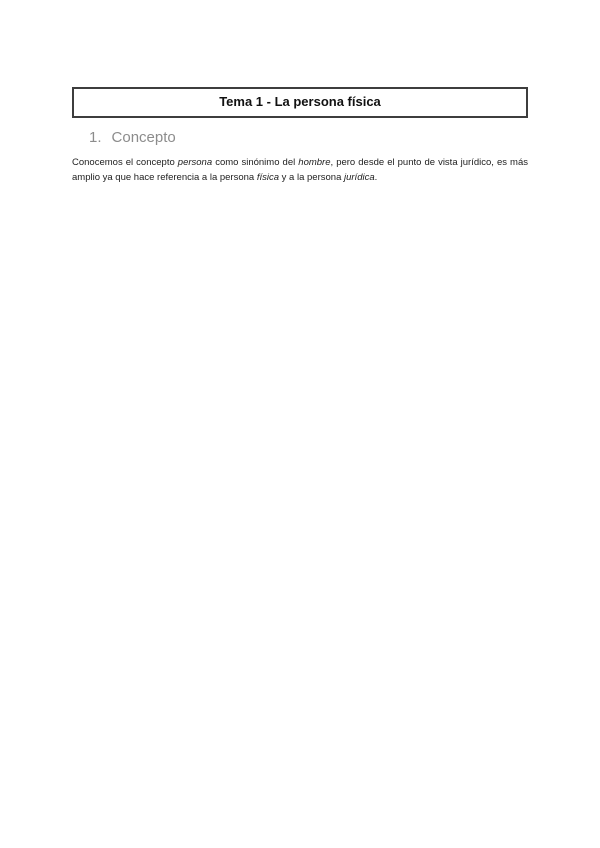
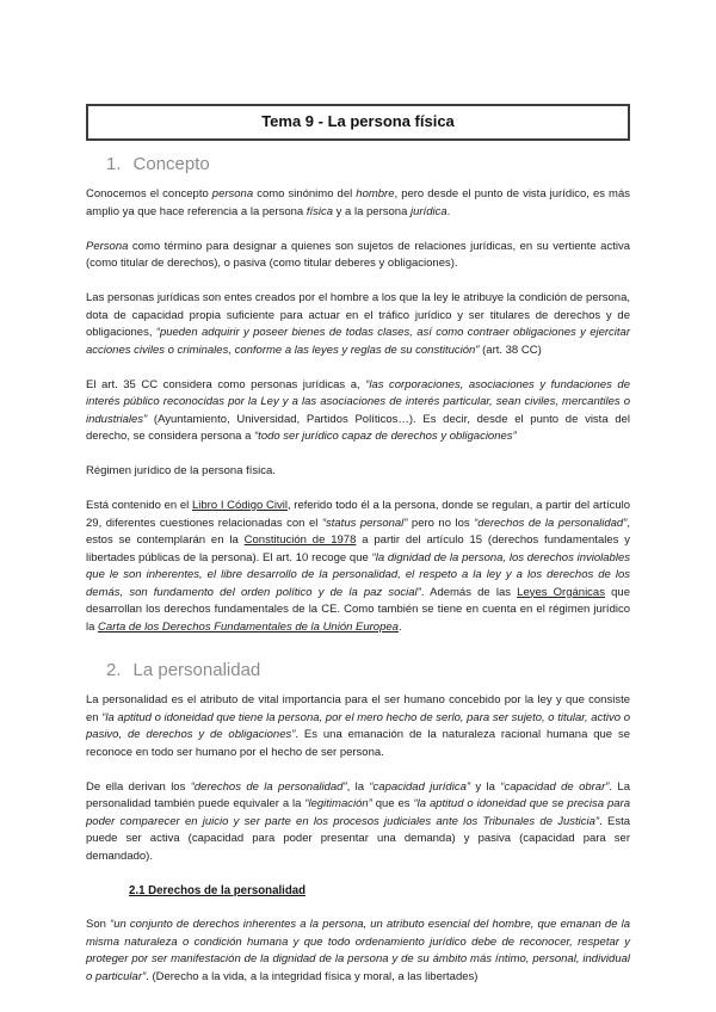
- Tema 1 - La persona física
+ Tema 9 - La persona física
  1. Concepto
  Conocemos el concepto persona como sinónimo del hombre, pero desde el punto de vista jurídico, es más amplio ya que hace referencia a la persona física y a la persona jurídica.
+ Persona como término para designar a quienes son sujetos de relaciones jurídicas, en su vertiente activa (como titular de derechos), o pasiva (como titular deberes y obligaciones).
+ Las personas jurídicas son entes creados por el hombre a los que la ley le atribuye la condición de persona, dota de capacidad propia suficiente para actuar en el tráfico jurídico y ser titulares de derechos y de obligaciones, “pueden adquirir y poseer bienes de todas clases, así como contraer obligaciones y ejercitar acciones civiles o criminales, conforme a las leyes y reglas de su constitución” (art. 38 CC)
+ El art. 35 CC considera como personas jurídicas a, “las corporaciones, asociaciones y fundaciones de interés público reconocidas por la Ley y a las asociaciones de interés particular, sean civiles, mercantiles o industriales” (Ayuntamiento, Universidad, Partidos Políticos…). Es decir, desde el punto de vista del derecho, se considera persona a “todo ser jurídico capaz de derechos y obligaciones”
+ Régimen jurídico de la persona física.
+ Está contenido en el Libro I Código Civil, referido todo él a la persona, donde se regulan, a partir del artículo 29, diferentes cuestiones relacionadas con el “status personal” pero no los “derechos de la personalidad”, estos se contemplarán en la Constitución de 1978 a partir del artículo 15 (derechos fundamentales y libertades públicas de la persona). El art. 10 recoge que “la dignidad de la persona, los derechos inviolables que le son inherentes, el libre desarrollo de la personalidad, el respeto a la ley y a los derechos de los demás, son fundamento del orden político y de la paz social”. Además de las Leyes Orgánicas que desarrollan los derechos fundamentales de la CE. Como también se tiene en cuenta en el régimen jurídico la Carta de los Derechos Fundamentales de la Unión Europea.
+ 2. La personalidad
+ La personalidad es el atributo de vital importancia para el ser humano concebido por la ley y que consiste en “la aptitud o idoneidad que tiene la persona, por el mero hecho de serlo, para ser sujeto, o titular, activo o pasivo, de derechos y de obligaciones”. Es una emanación de la naturaleza racional humana que se reconoce en todo ser humano por el hecho de ser persona.
+ De ella derivan los “derechos de la personalidad”, la “capacidad jurídica” y la “capacidad de obrar”. La personalidad también puede equivaler a la “legitimación” que es “la aptitud o idoneidad que se precisa para poder comparecer en juicio y ser parte en los procesos judiciales ante los Tribunales de Justicia”. Esta puede ser activa (capacidad para poder presentar una demanda) y pasiva (capacidad para ser demandado).
+ 2.1 Derechos de la personalidad
+ Son “un conjunto de derechos inherentes a la persona, un atributo esencial del hombre, que emanan de la misma naturaleza o condición humana y que todo ordenamiento jurídico debe de reconocer, respetar y proteger por ser manifestación de la dignidad de la persona y de su ámbito más íntimo, personal, individual o particular”. (Derecho a la vida, a la integridad física y moral, a las libertades)
